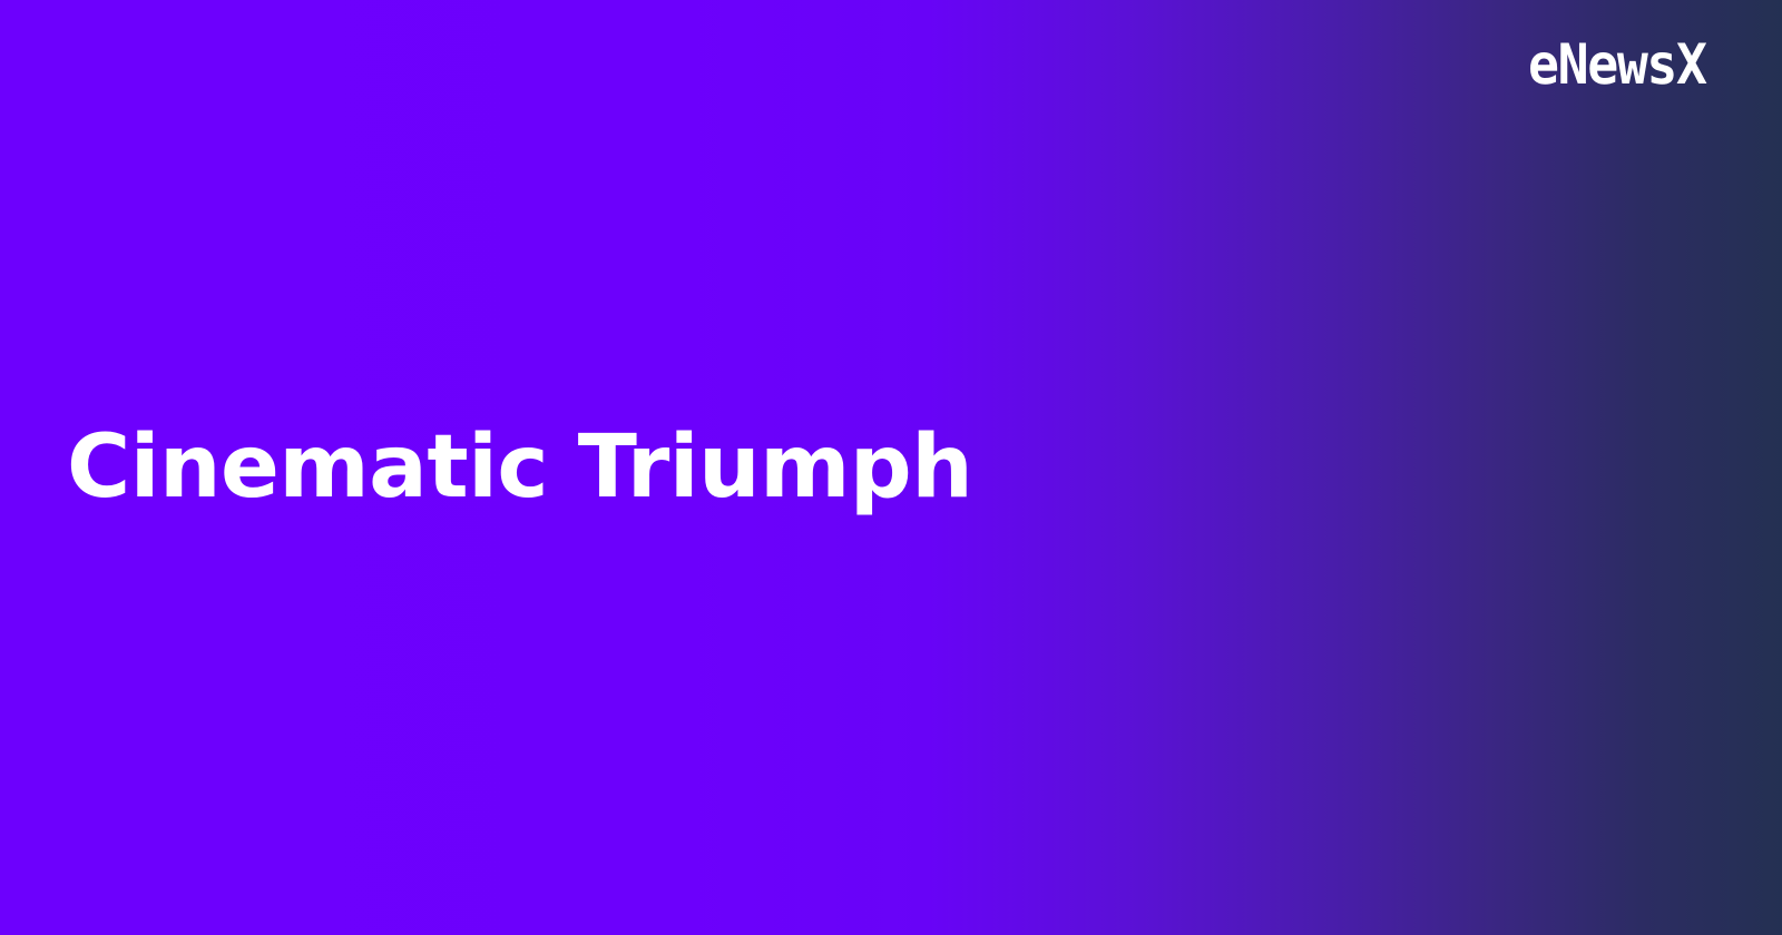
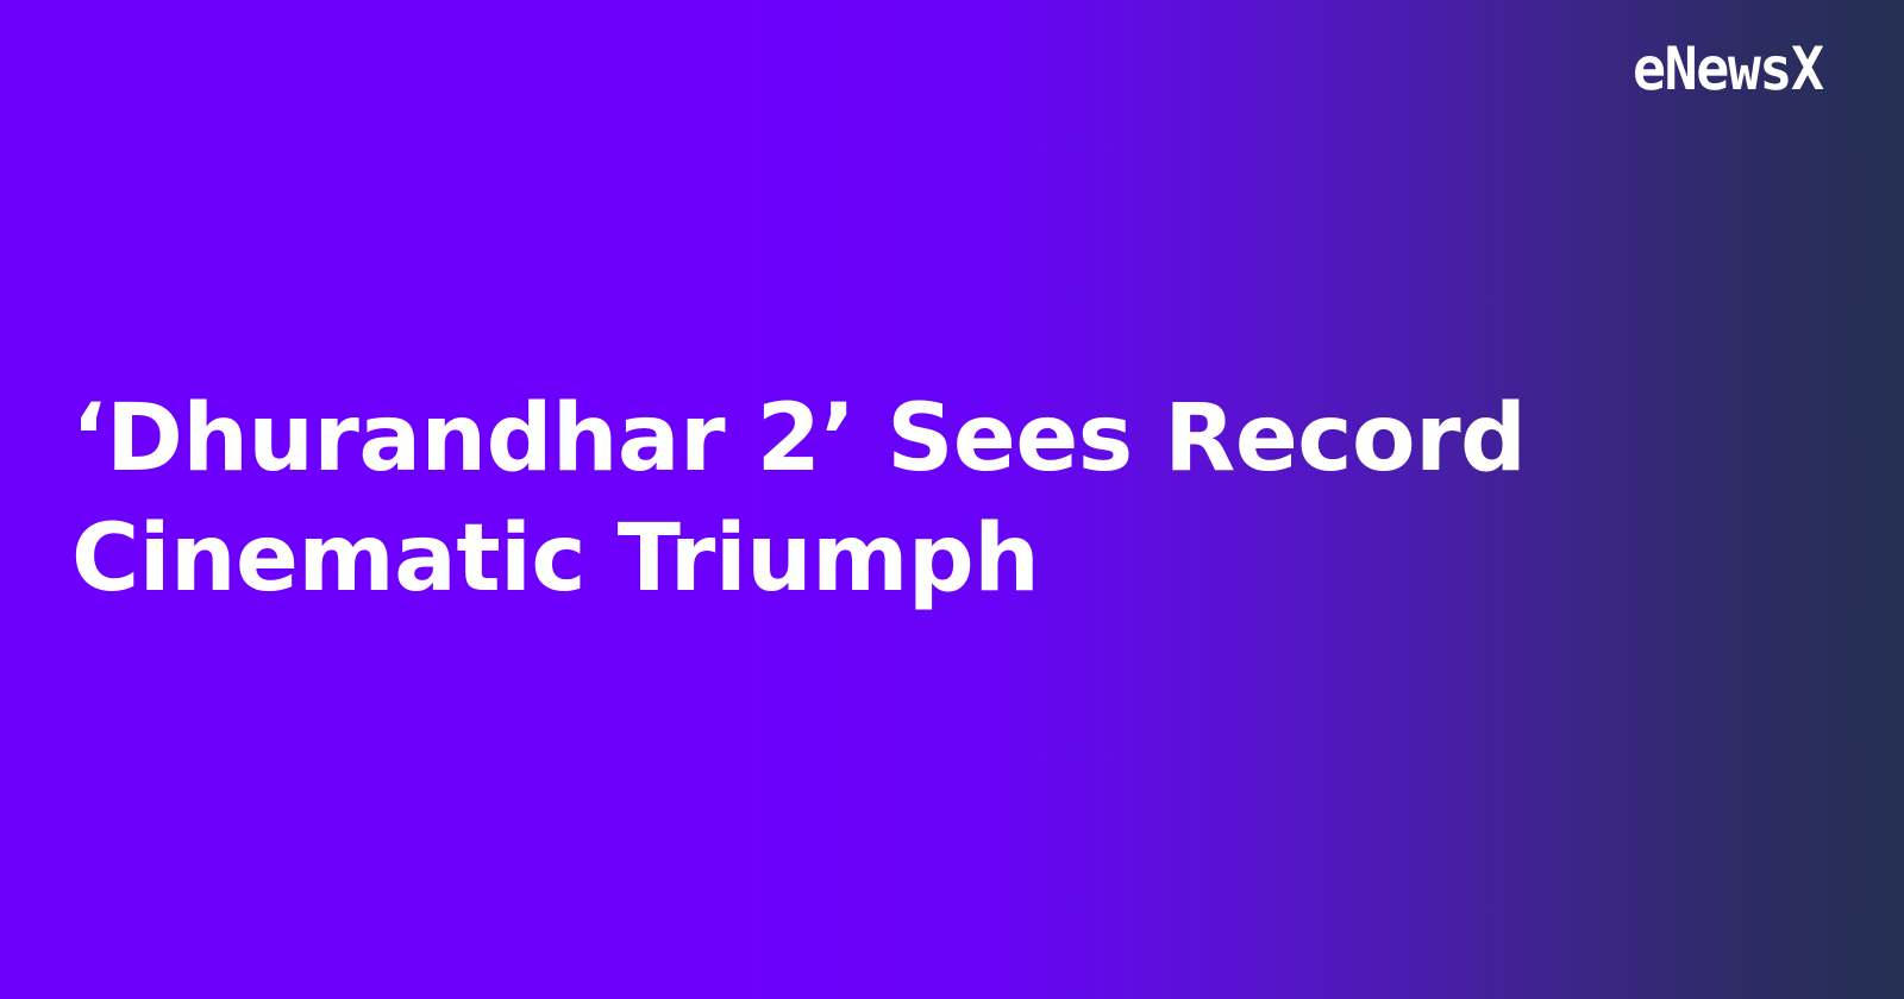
  eNewsX
+ ‘Dhurandhar 2’ Sees Record
  Cinematic Triumph
